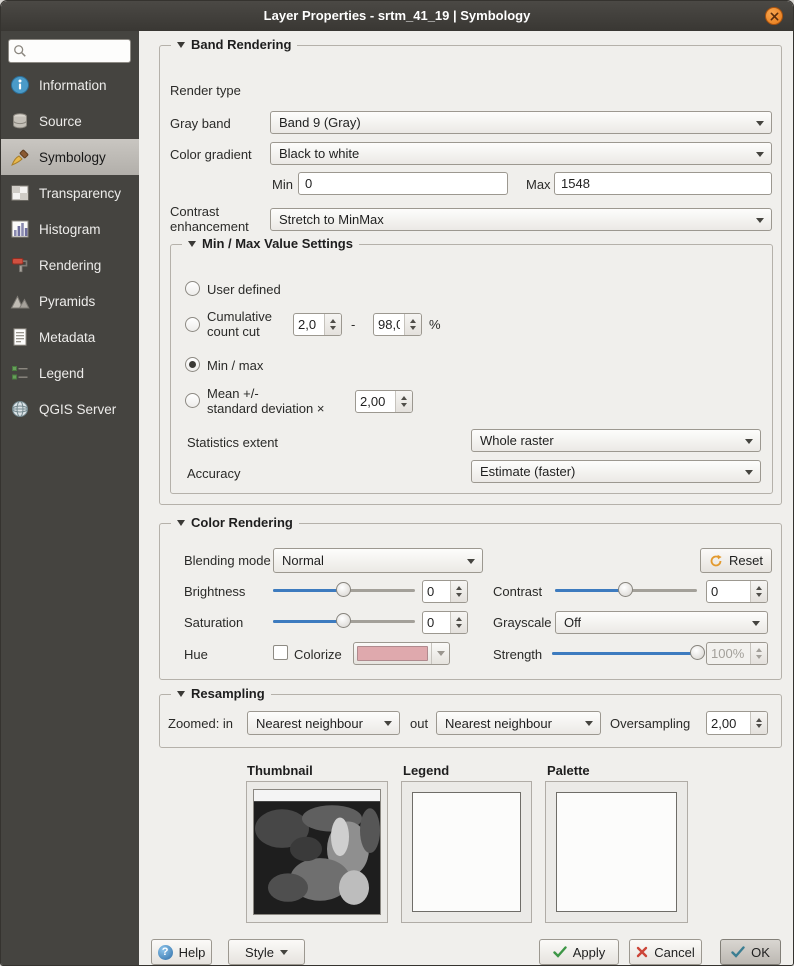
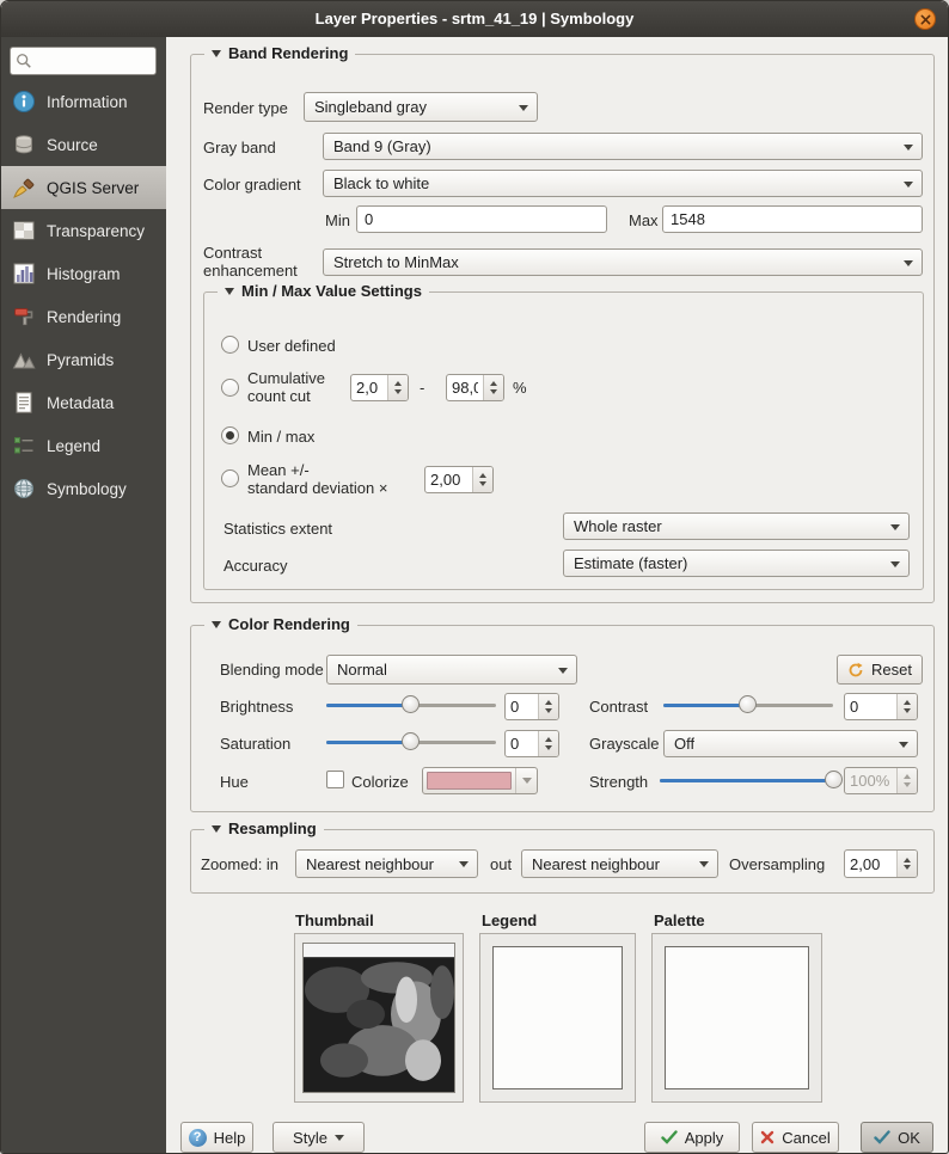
  Layer Properties - srtm_41_19 | Symbology
  Information
  Source
- Symbology
+ QGIS Server
  Transparency
  Histogram
  Rendering
  Pyramids
  Metadata
  Legend
- QGIS Server
+ Symbology
  Band Rendering
  Render type
+ Singleband gray
  Gray band
  Band 9 (Gray)
  Color gradient
  Black to white
  Min
  0
  Max
  1548
  Contrast enhancement
  Stretch to MinMax
  Min / Max Value Settings
  User defined
  Cumulative count cut
  2,0
  -
  98,0
  %
  Min / max
  Mean +/-
  standard deviation ×
  2,00
  Statistics extent
  Whole raster
  Accuracy
  Estimate (faster)
  Color Rendering
  Blending mode
  Normal
  Reset
  Brightness
  0
  Contrast
  0
  Saturation
  0
  Grayscale
  Off
  Hue
  Colorize
  Strength
  100%
  Resampling
  Zoomed: in
  Nearest neighbour
  out
  Nearest neighbour
  Oversampling
  2,00
  Thumbnail
  Legend
  Palette
  ?
  Help
  Style
  Apply
  Cancel
  OK
